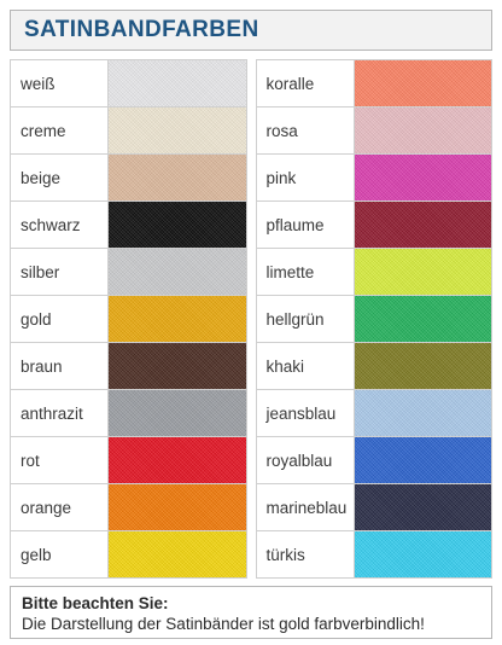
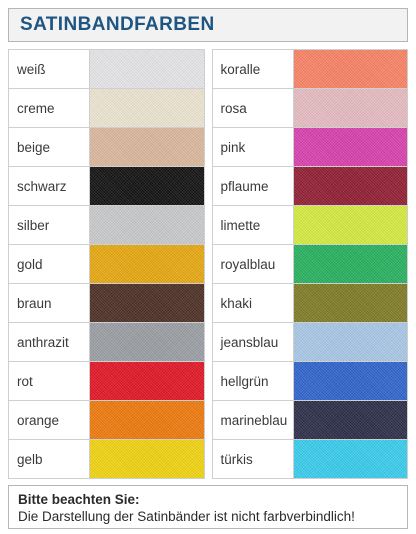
  SATINBANDFARBEN
  weiß
  creme
  beige
  schwarz
  silber
  gold
  braun
  anthrazit
  rot
  orange
  gelb
  koralle
  rosa
  pink
  pflaume
  limette
- hellgrün
+ royalblau
  khaki
  jeansblau
- royalblau
+ hellgrün
  marineblau
  türkis
  Bitte beachten Sie:
- Die Darstellung der Satinbänder ist gold farbverbindlich!
+ Die Darstellung der Satinbänder ist nicht farbverbindlich!
